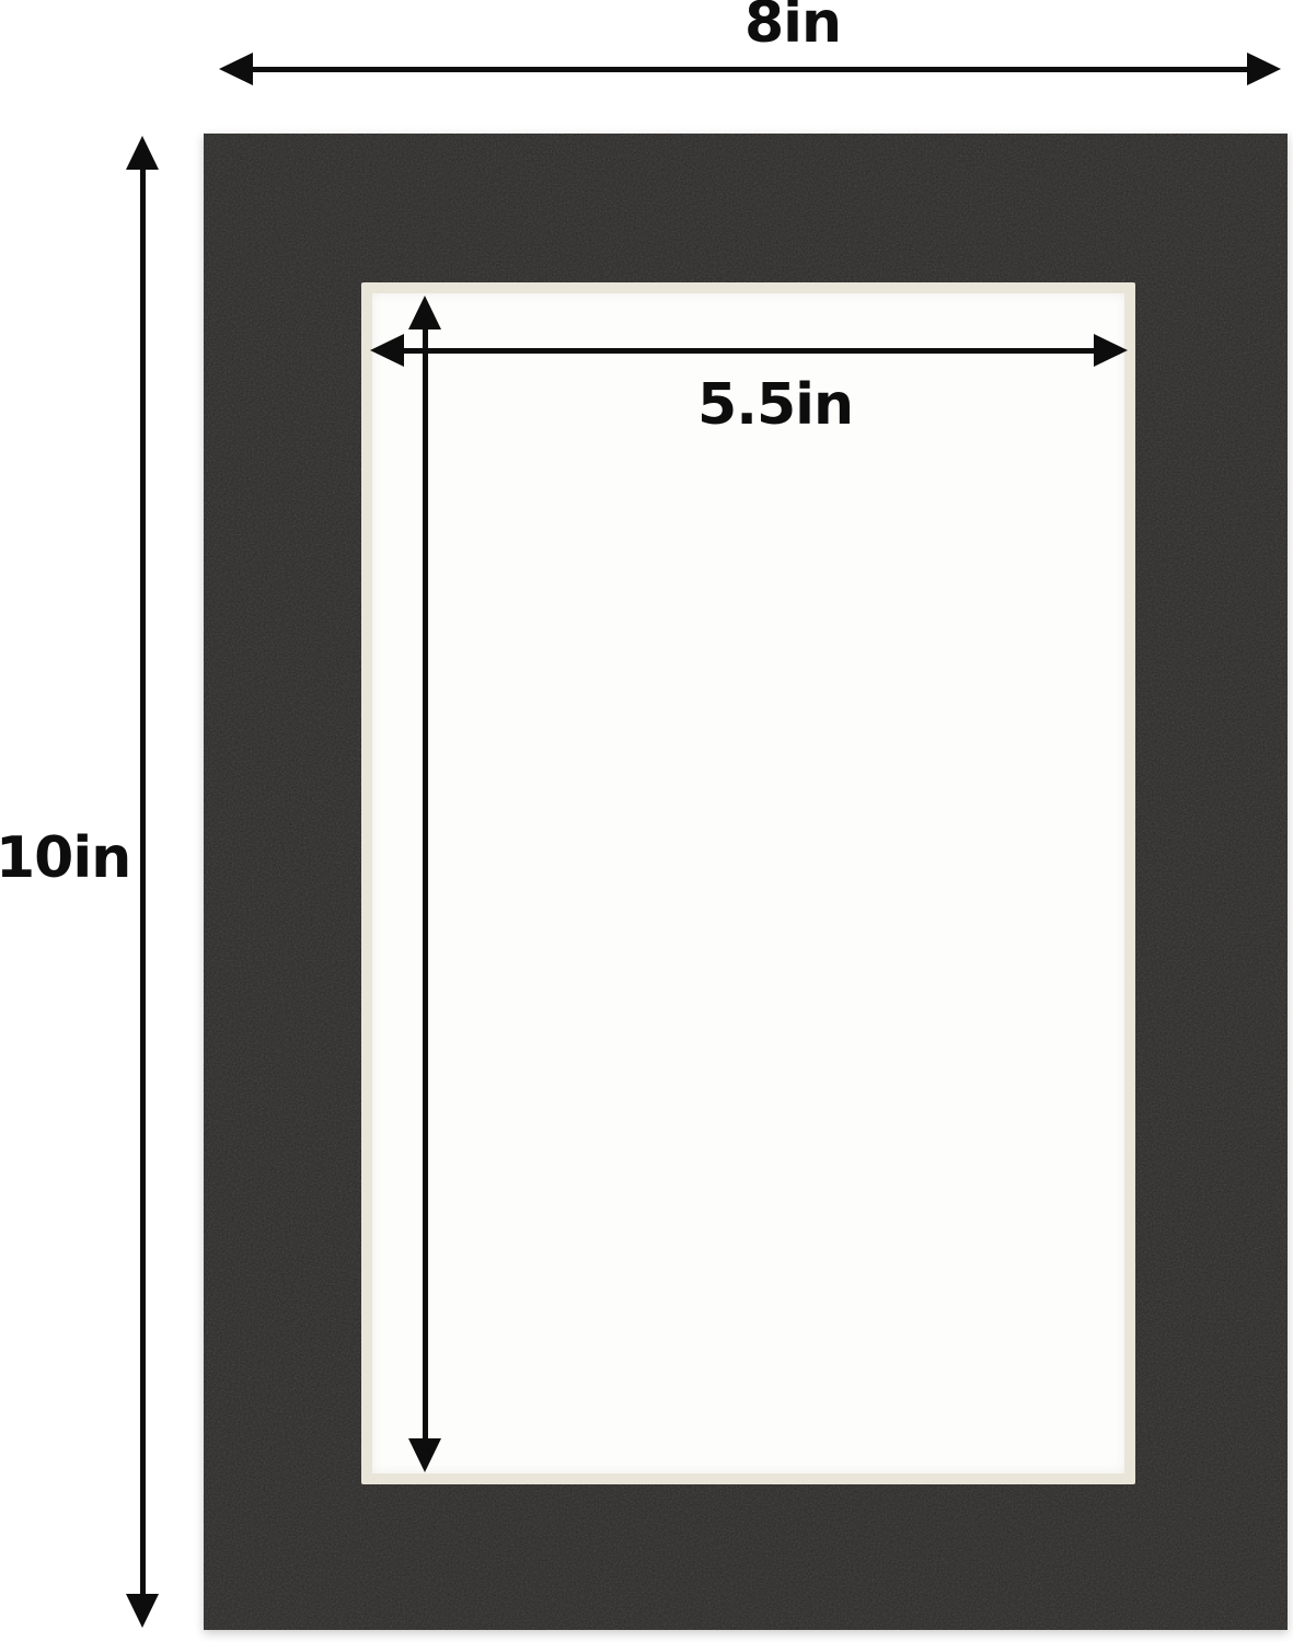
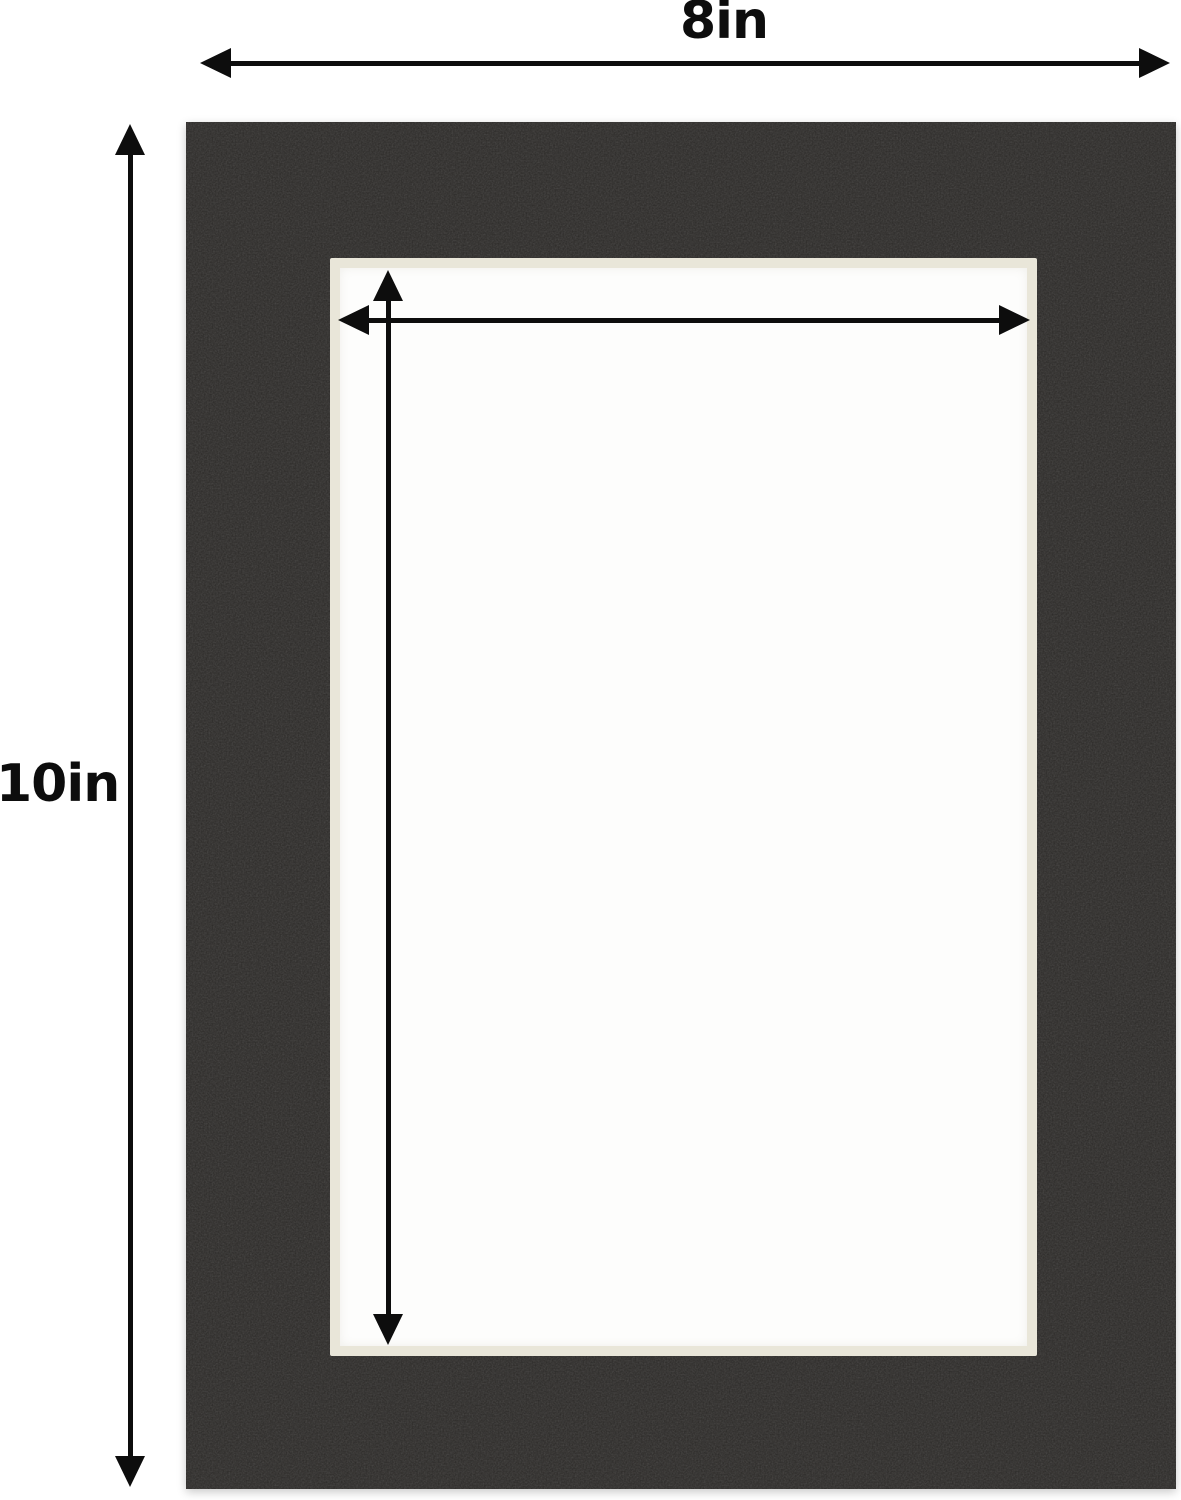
  8in
  10in
- 5.5in
